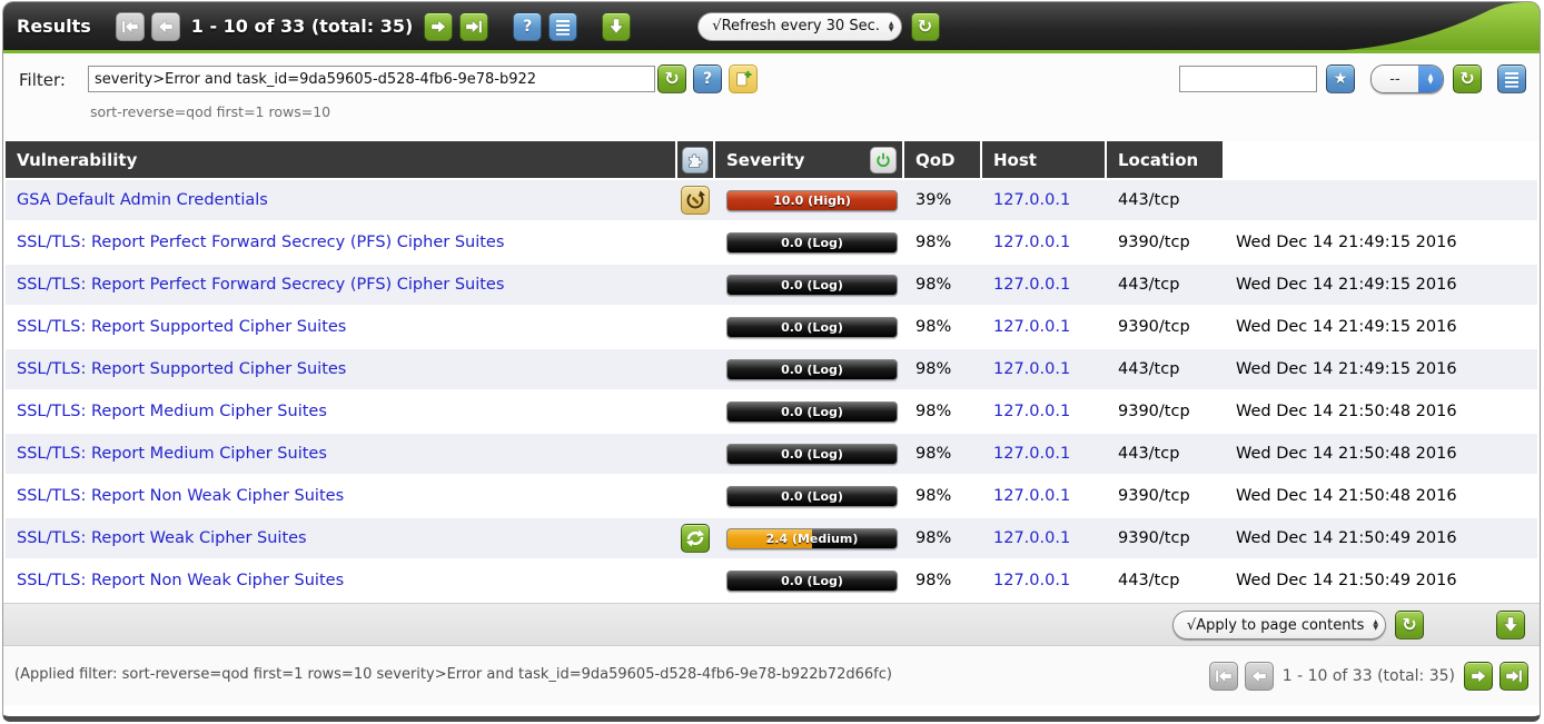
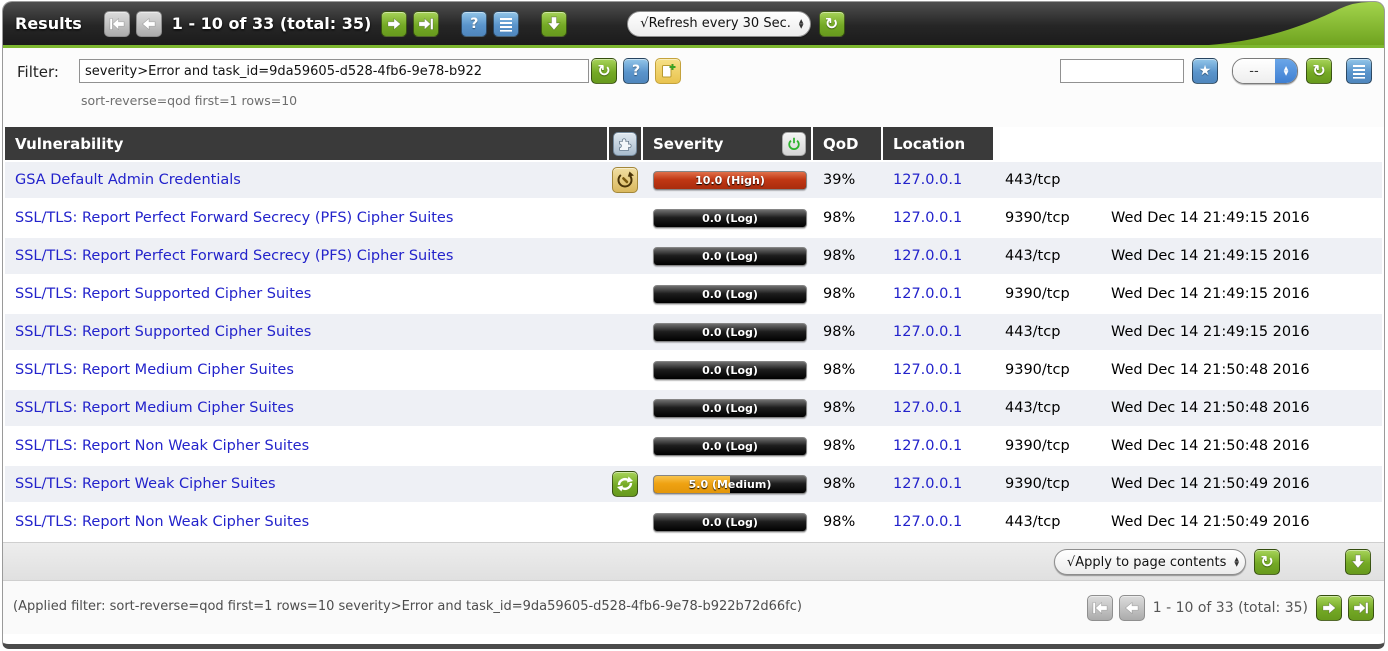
  Results
  1 - 10 of 33 (total: 35)
  ?
  √Refresh every 30 Sec.
  ↻
  Filter:
  severity>Error and task_id=9da59605-d528-4fb6-9e78-b922
  ↻
  ?
  sort-reverse=qod first=1 rows=10
  ★
  --
  ↻
  Vulnerability
  Severity
  QoD
- Host
  Location
  GSA Default Admin Credentials
  10.0 (High)
  39%
  127.0.0.1
  443/tcp
  SSL/TLS: Report Perfect Forward Secrecy (PFS) Cipher Suites
  0.0 (Log)
  98%
  127.0.0.1
  9390/tcp
  Wed Dec 14 21:49:15 2016
  SSL/TLS: Report Perfect Forward Secrecy (PFS) Cipher Suites
  0.0 (Log)
  98%
  127.0.0.1
  443/tcp
  Wed Dec 14 21:49:15 2016
  SSL/TLS: Report Supported Cipher Suites
  0.0 (Log)
  98%
  127.0.0.1
  9390/tcp
  Wed Dec 14 21:49:15 2016
  SSL/TLS: Report Supported Cipher Suites
  0.0 (Log)
  98%
  127.0.0.1
  443/tcp
  Wed Dec 14 21:49:15 2016
  SSL/TLS: Report Medium Cipher Suites
  0.0 (Log)
  98%
  127.0.0.1
  9390/tcp
  Wed Dec 14 21:50:48 2016
  SSL/TLS: Report Medium Cipher Suites
  0.0 (Log)
  98%
  127.0.0.1
  443/tcp
  Wed Dec 14 21:50:48 2016
  SSL/TLS: Report Non Weak Cipher Suites
  0.0 (Log)
  98%
  127.0.0.1
  9390/tcp
  Wed Dec 14 21:50:48 2016
  SSL/TLS: Report Weak Cipher Suites
- 2.4 (Medium)
+ 5.0 (Medium)
  98%
  127.0.0.1
  9390/tcp
  Wed Dec 14 21:50:49 2016
  SSL/TLS: Report Non Weak Cipher Suites
  0.0 (Log)
  98%
  127.0.0.1
  443/tcp
  Wed Dec 14 21:50:49 2016
  √Apply to page contents
  ↻
  (Applied filter: sort-reverse=qod first=1 rows=10 severity>Error and task_id=9da59605-d528-4fb6-9e78-b922b72d66fc)
  1 - 10 of 33 (total: 35)
